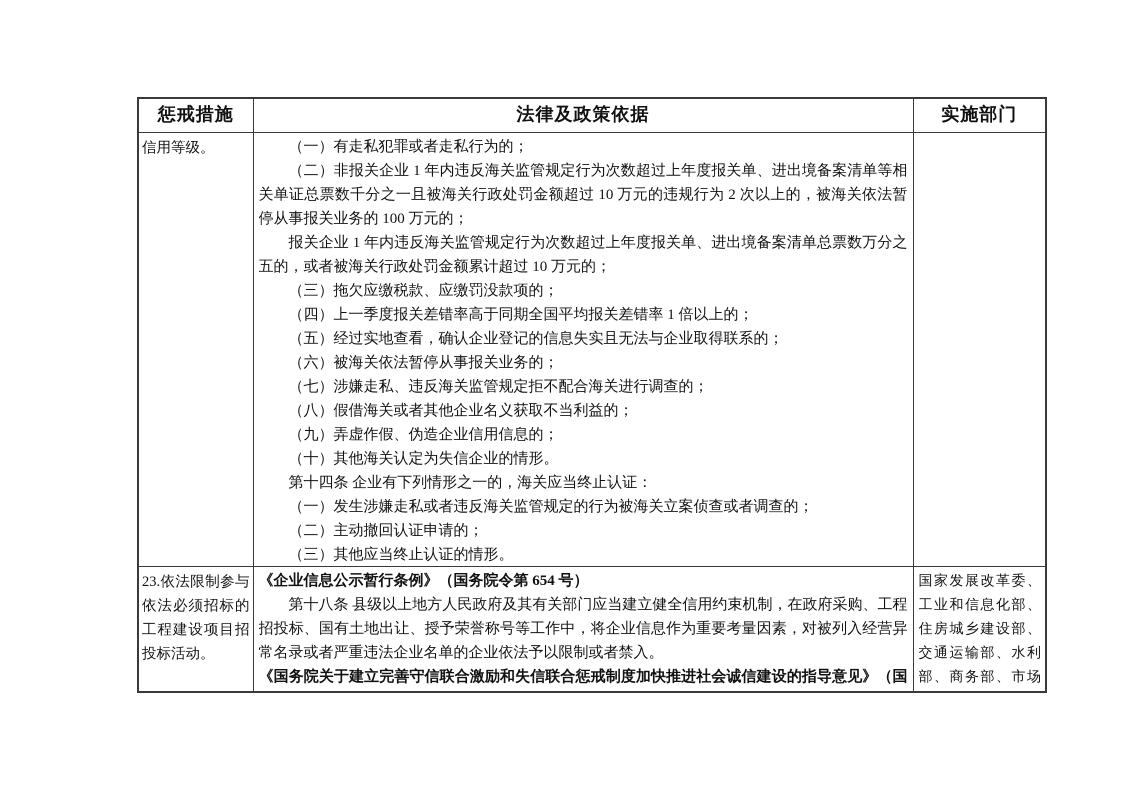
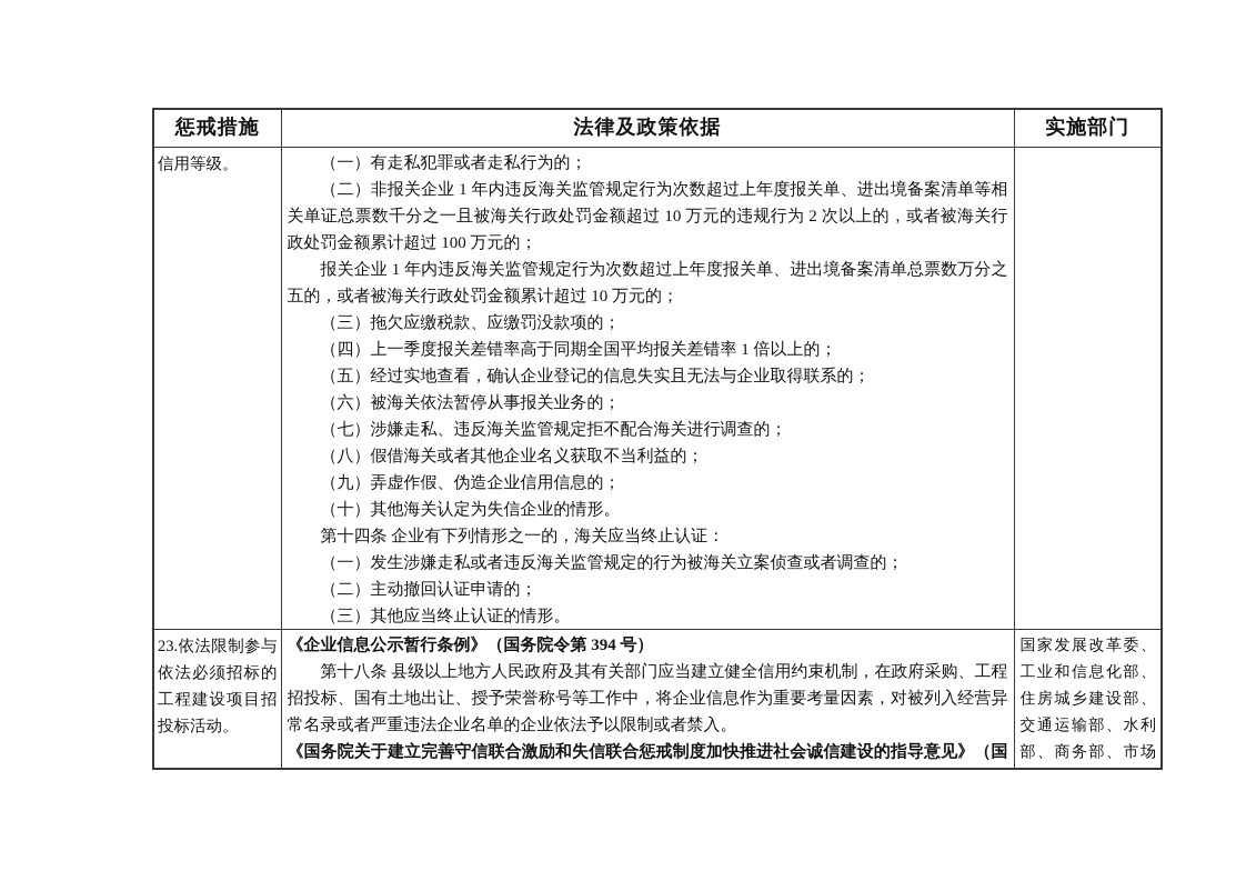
  惩戒措施	法律及政策依据	实施部门
- 信用等级。	（一）有走私犯罪或者走私行为的； （二）非报关企业 1 年内违反海关监管规定行为次数超过上年度报关单、进出境备案清单等相关单证总票数千分之一且被海关行政处罚金额超过 10 万元的违规行为 2 次以上的，被海关依法暂停从事报关业务的 100 万元的； 报关企业 1 年内违反海关监管规定行为次数超过上年度报关单、进出境备案清单总票数万分之五的，或者被海关行政处罚金额累计超过 10 万元的； （三）拖欠应缴税款、应缴罚没款项的； （四）上一季度报关差错率高于同期全国平均报关差错率 1 倍以上的； （五）经过实地查看，确认企业登记的信息失实且无法与企业取得联系的； （六）被海关依法暂停从事报关业务的； （七）涉嫌走私、违反海关监管规定拒不配合海关进行调查的； （八）假借海关或者其他企业名义获取不当利益的； （九）弄虚作假、伪造企业信用信息的； （十）其他海关认定为失信企业的情形。 第十四条 企业有下列情形之一的，海关应当终止认证： （一）发生涉嫌走私或者违反海关监管规定的行为被海关立案侦查或者调查的； （二）主动撤回认证申请的； （三）其他应当终止认证的情形。
+ 信用等级。	（一）有走私犯罪或者走私行为的； （二）非报关企业 1 年内违反海关监管规定行为次数超过上年度报关单、进出境备案清单等相关单证总票数千分之一且被海关行政处罚金额超过 10 万元的违规行为 2 次以上的，或者被海关行政处罚金额累计超过 100 万元的； 报关企业 1 年内违反海关监管规定行为次数超过上年度报关单、进出境备案清单总票数万分之五的，或者被海关行政处罚金额累计超过 10 万元的； （三）拖欠应缴税款、应缴罚没款项的； （四）上一季度报关差错率高于同期全国平均报关差错率 1 倍以上的； （五）经过实地查看，确认企业登记的信息失实且无法与企业取得联系的； （六）被海关依法暂停从事报关业务的； （七）涉嫌走私、违反海关监管规定拒不配合海关进行调查的； （八）假借海关或者其他企业名义获取不当利益的； （九）弄虚作假、伪造企业信用信息的； （十）其他海关认定为失信企业的情形。 第十四条 企业有下列情形之一的，海关应当终止认证： （一）发生涉嫌走私或者违反海关监管规定的行为被海关立案侦查或者调查的； （二）主动撤回认证申请的； （三）其他应当终止认证的情形。
- 23.依法限制参与依法必须招标的工程建设项目招投标活动。	《企业信息公示暂行条例》（国务院令第 654 号） 第十八条 县级以上地方人民政府及其有关部门应当建立健全信用约束机制，在政府采购、工程招投标、国有土地出让、授予荣誉称号等工作中，将企业信息作为重要考量因素，对被列入经营异常名录或者严重违法企业名单的企业依法予以限制或者禁入。 《国务院关于建立完善守信联合激励和失信联合惩戒制度加快推进社会诚信建设的指导意见》（国	国家发展改革委、工业和信息化部、住房城乡建设部、交通运输部、水利部、商务部、市场
+ 23.依法限制参与依法必须招标的工程建设项目招投标活动。	《企业信息公示暂行条例》（国务院令第 394 号） 第十八条 县级以上地方人民政府及其有关部门应当建立健全信用约束机制，在政府采购、工程招投标、国有土地出让、授予荣誉称号等工作中，将企业信息作为重要考量因素，对被列入经营异常名录或者严重违法企业名单的企业依法予以限制或者禁入。 《国务院关于建立完善守信联合激励和失信联合惩戒制度加快推进社会诚信建设的指导意见》（国	国家发展改革委、工业和信息化部、住房城乡建设部、交通运输部、水利部、商务部、市场
